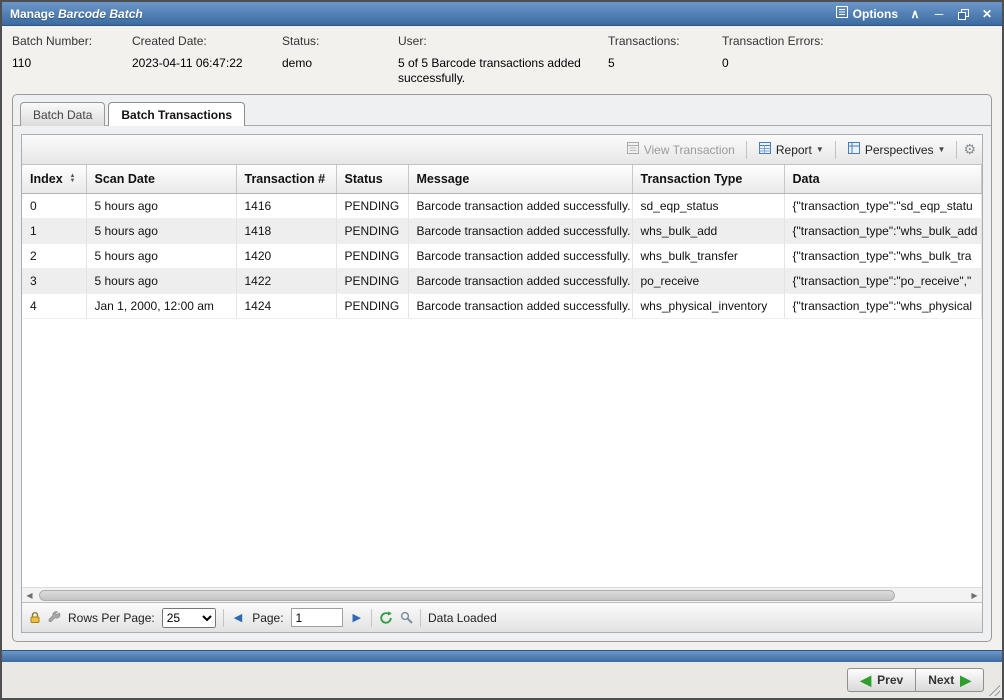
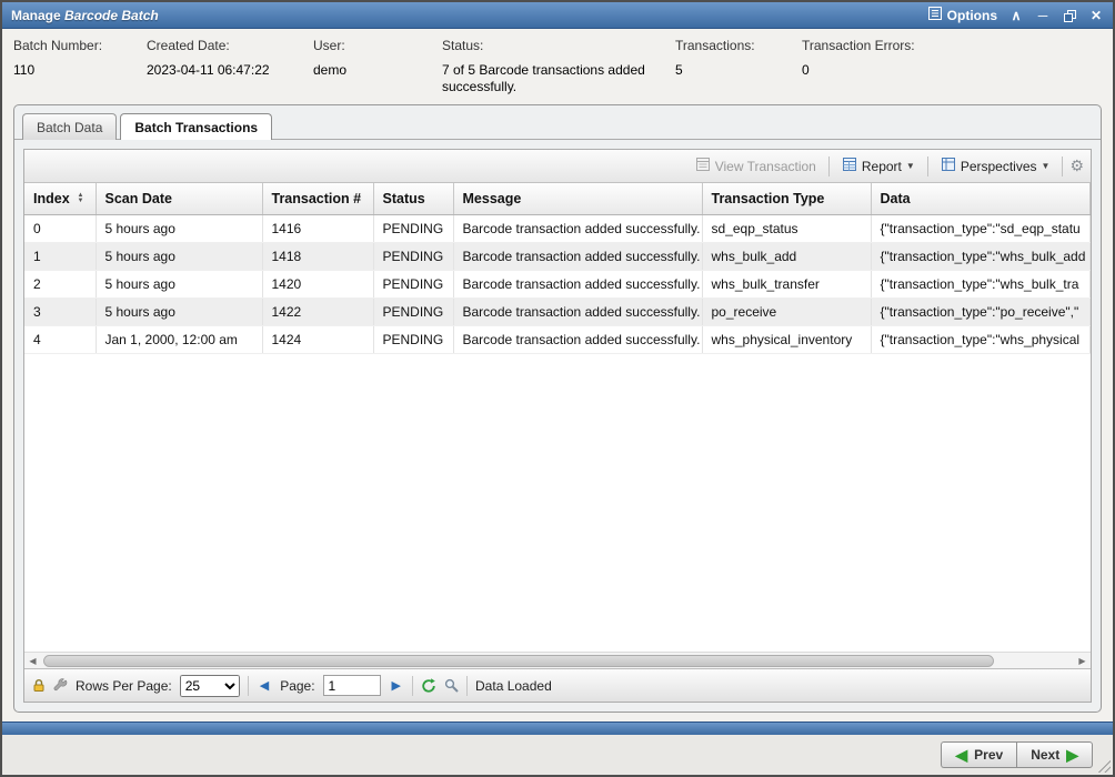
  Manage Barcode Batch
  Options
  ∧
  ─
  ✕
  Batch Number:
  110
  Created Date:
  2023-04-11 06:47:22
- Status:
+ User:
  demo
- User:
+ Status:
- 5 of 5 Barcode transactions added successfully.
+ 7 of 5 Barcode transactions added successfully.
  Transactions:
  5
  Transaction Errors:
  0
  Batch Data
  Batch Transactions
  View Transaction
  Report
  ▼
  Perspectives
  ▼
  ⚙
  Index	Scan Date	Transaction #	Status	Message	Transaction Type	Data
  0	5 hours ago	1416	PENDING	Barcode transaction added successfully.	sd_eqp_status	{"transaction_type":"sd_eqp_statu
  1	5 hours ago	1418	PENDING	Barcode transaction added successfully.	whs_bulk_add	{"transaction_type":"whs_bulk_add
  2	5 hours ago	1420	PENDING	Barcode transaction added successfully.	whs_bulk_transfer	{"transaction_type":"whs_bulk_tra
  3	5 hours ago	1422	PENDING	Barcode transaction added successfully.	po_receive	{"transaction_type":"po_receive","
  4	Jan 1, 2000, 12:00 am	1424	PENDING	Barcode transaction added successfully.	whs_physical_inventory	{"transaction_type":"whs_physical
  ◀
  ▶
  Rows Per Page:
  25
  ◀
  Page:
  1
  ▶
  Data Loaded
  ◀
  Prev
  Next
  ▶
